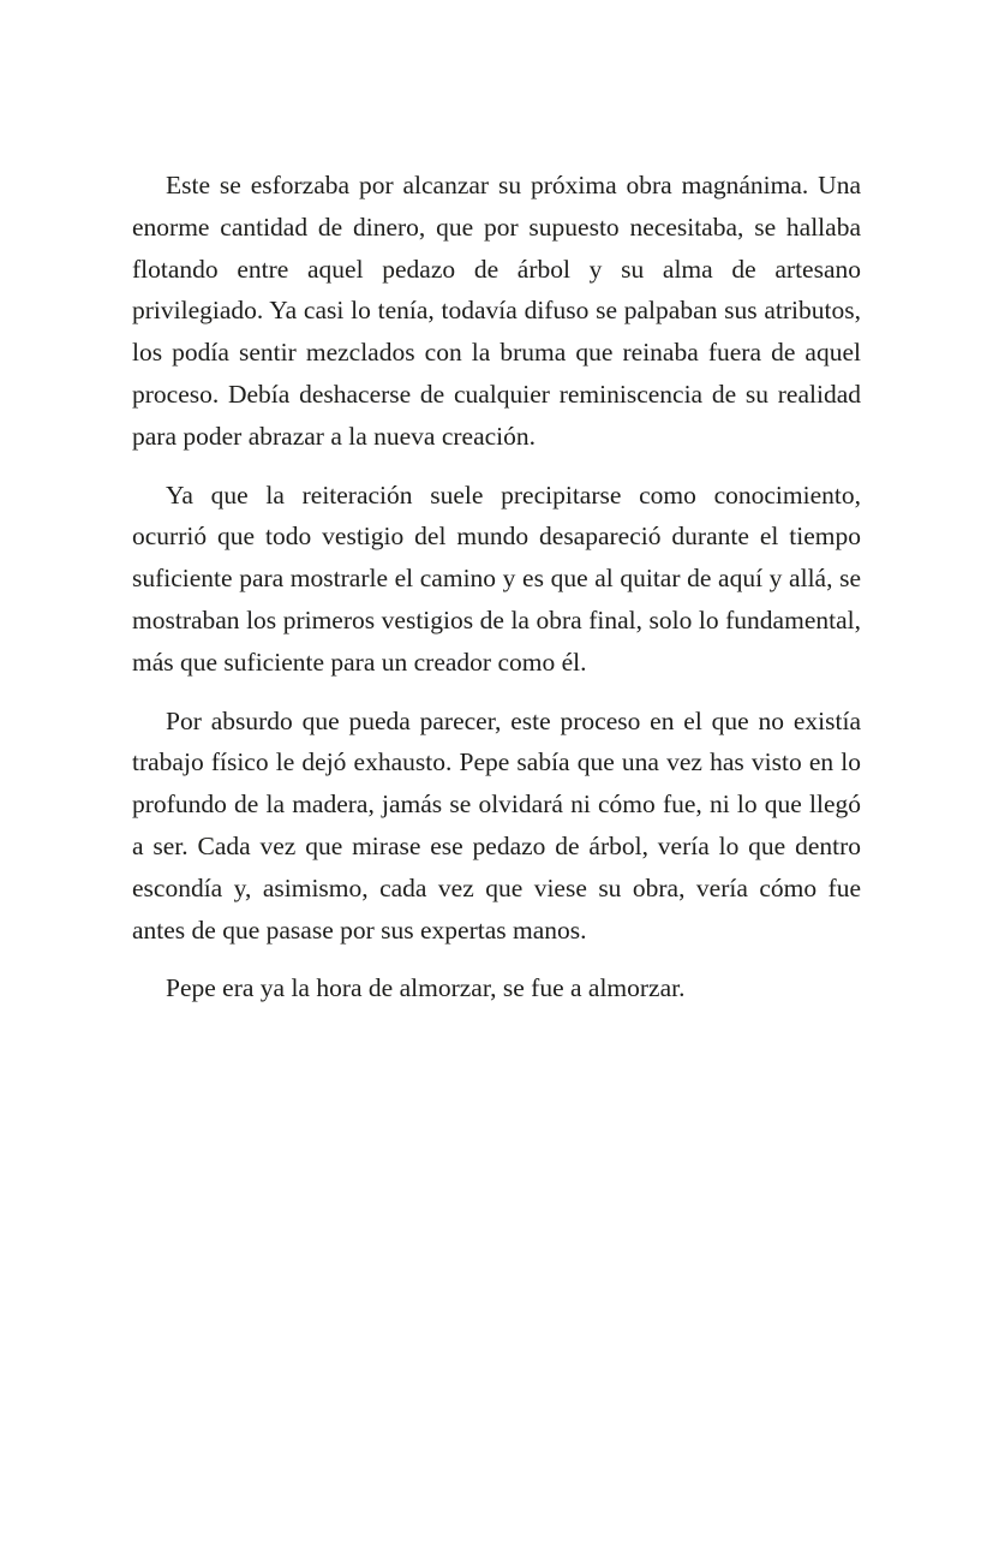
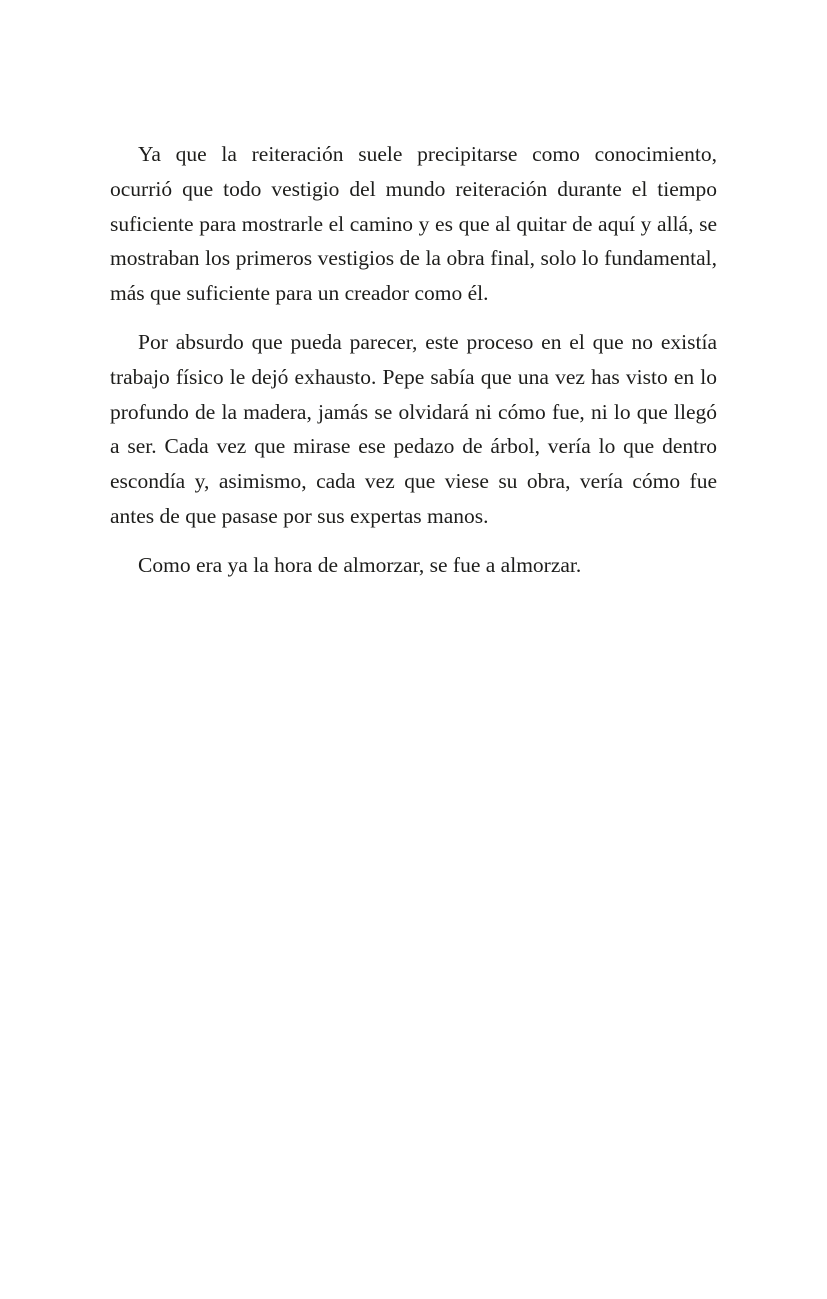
- Este se esforzaba por alcanzar su próxima obra magnánima. Una enorme cantidad de dinero, que por supuesto necesitaba, se hallaba flotando entre aquel pedazo de árbol y su alma de artesano privilegiado. Ya casi lo tenía, todavía difuso se palpaban sus atributos, los podía sentir mezclados con la bruma que reinaba fuera de aquel proceso. Debía deshacerse de cualquier reminiscencia de su realidad para poder abrazar a la nueva creación.
- Ya que la reiteración suele precipitarse como conocimiento, ocurrió que todo vestigio del mundo desapareció durante el tiempo suficiente para mostrarle el camino y es que al quitar de aquí y allá, se mostraban los primeros vestigios de la obra final, solo lo fundamental, más que suficiente para un creador como él.
+ Ya que la reiteración suele precipitarse como conocimiento, ocurrió que todo vestigio del mundo reiteración durante el tiempo suficiente para mostrarle el camino y es que al quitar de aquí y allá, se mostraban los primeros vestigios de la obra final, solo lo fundamental, más que suficiente para un creador como él.
  Por absurdo que pueda parecer, este proceso en el que no existía trabajo físico le dejó exhausto. Pepe sabía que una vez has visto en lo profundo de la madera, jamás se olvidará ni cómo fue, ni lo que llegó a ser. Cada vez que mirase ese pedazo de árbol, vería lo que dentro escondía y, asimismo, cada vez que viese su obra, vería cómo fue antes de que pasase por sus expertas manos.
- Pepe era ya la hora de almorzar, se fue a almorzar.
+ Como era ya la hora de almorzar, se fue a almorzar.
